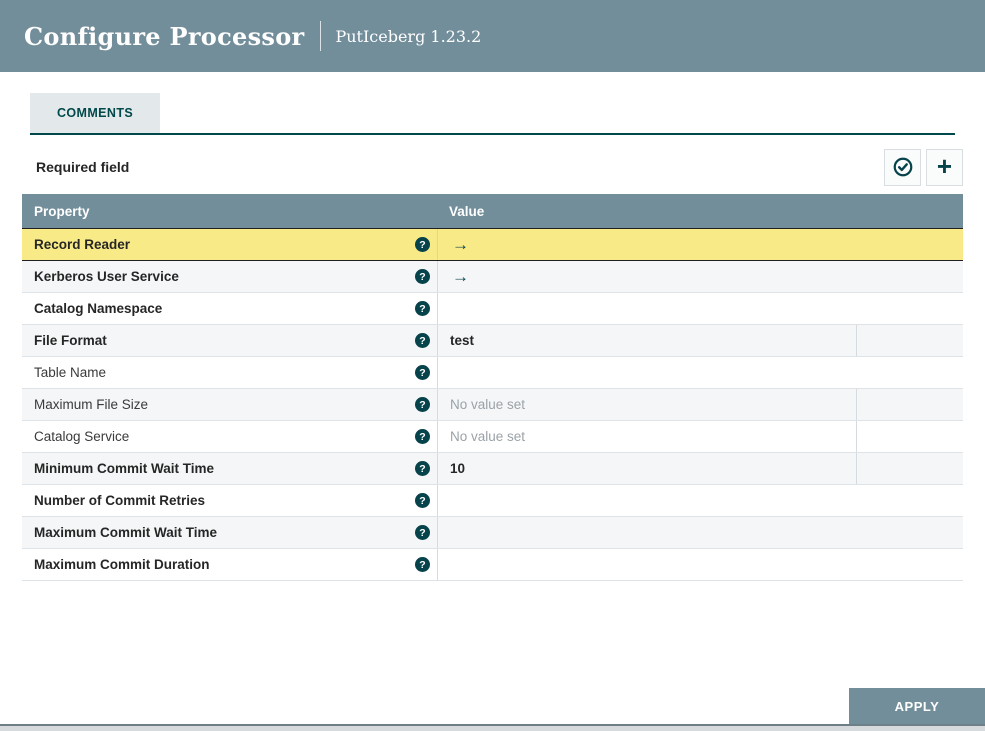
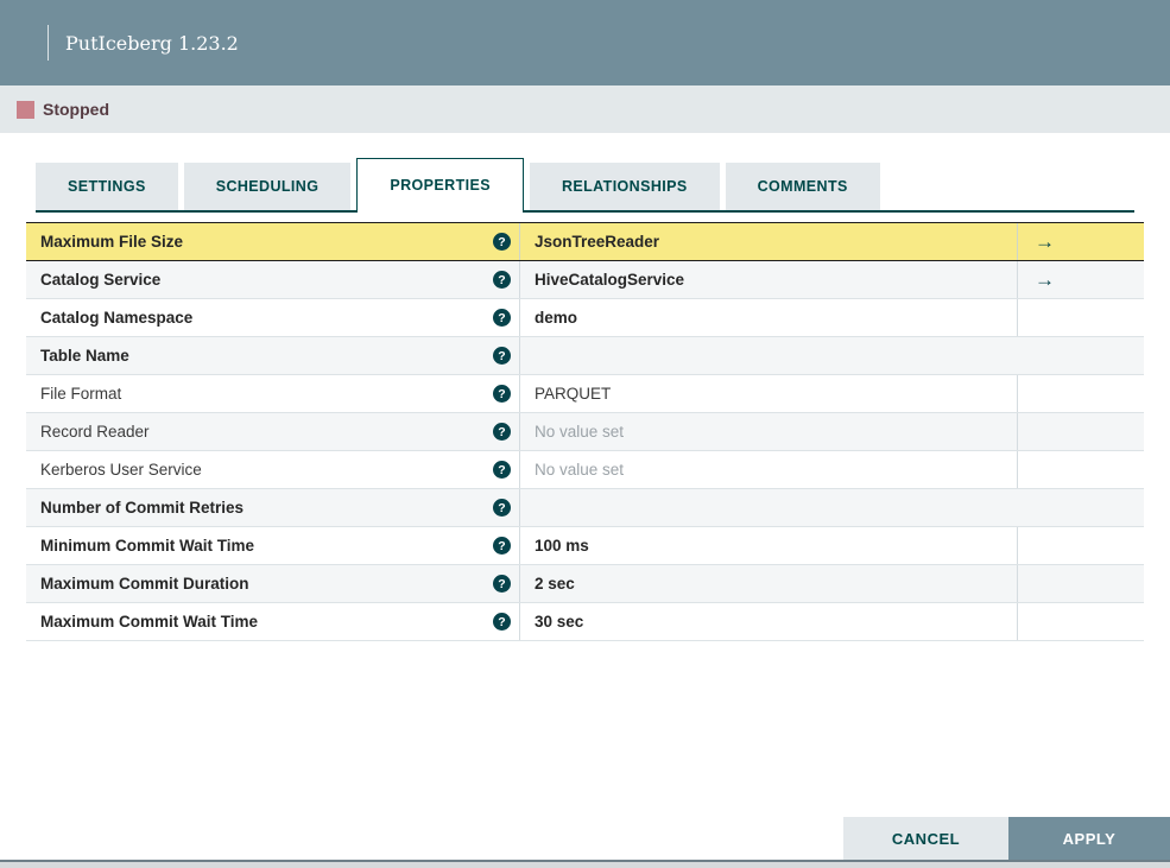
- Configure Processor
  PutIceberg 1.23.2
+ Stopped
+ SETTINGS
+ SCHEDULING
+ PROPERTIES
+ RELATIONSHIPS
  COMMENTS
- Required field
- +
- Property
- Value
- Record Reader
+ Maximum File Size
  ?
+ JsonTreeReader
  →
- Kerberos User Service
+ Catalog Service
  ?
+ HiveCatalogService
  →
  Catalog Namespace
  ?
+ demo
- File Format
+ Table Name
  ?
- test
- Table Name
+ File Format
  ?
+ PARQUET
- Maximum File Size
+ Record Reader
  ?
  No value set
- Catalog Service
+ Kerberos User Service
  ?
  No value set
- Minimum Commit Wait Time
+ Number of Commit Retries
  ?
- 10
- Number of Commit Retries
+ Minimum Commit Wait Time
  ?
+ 100 ms
- Maximum Commit Wait Time
+ Maximum Commit Duration
  ?
+ 2 sec
- Maximum Commit Duration
+ Maximum Commit Wait Time
  ?
+ 30 sec
+ CANCEL
  APPLY
